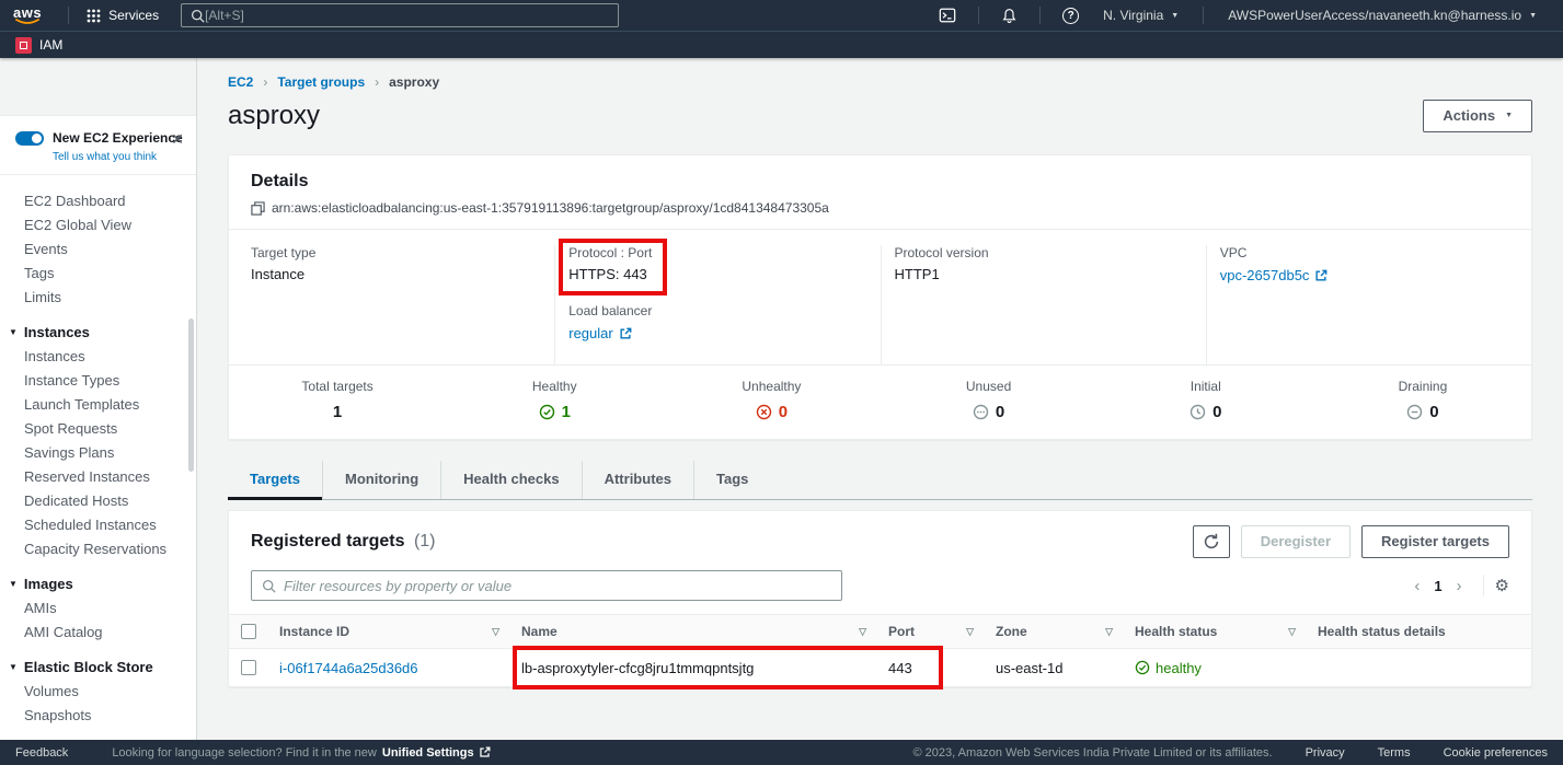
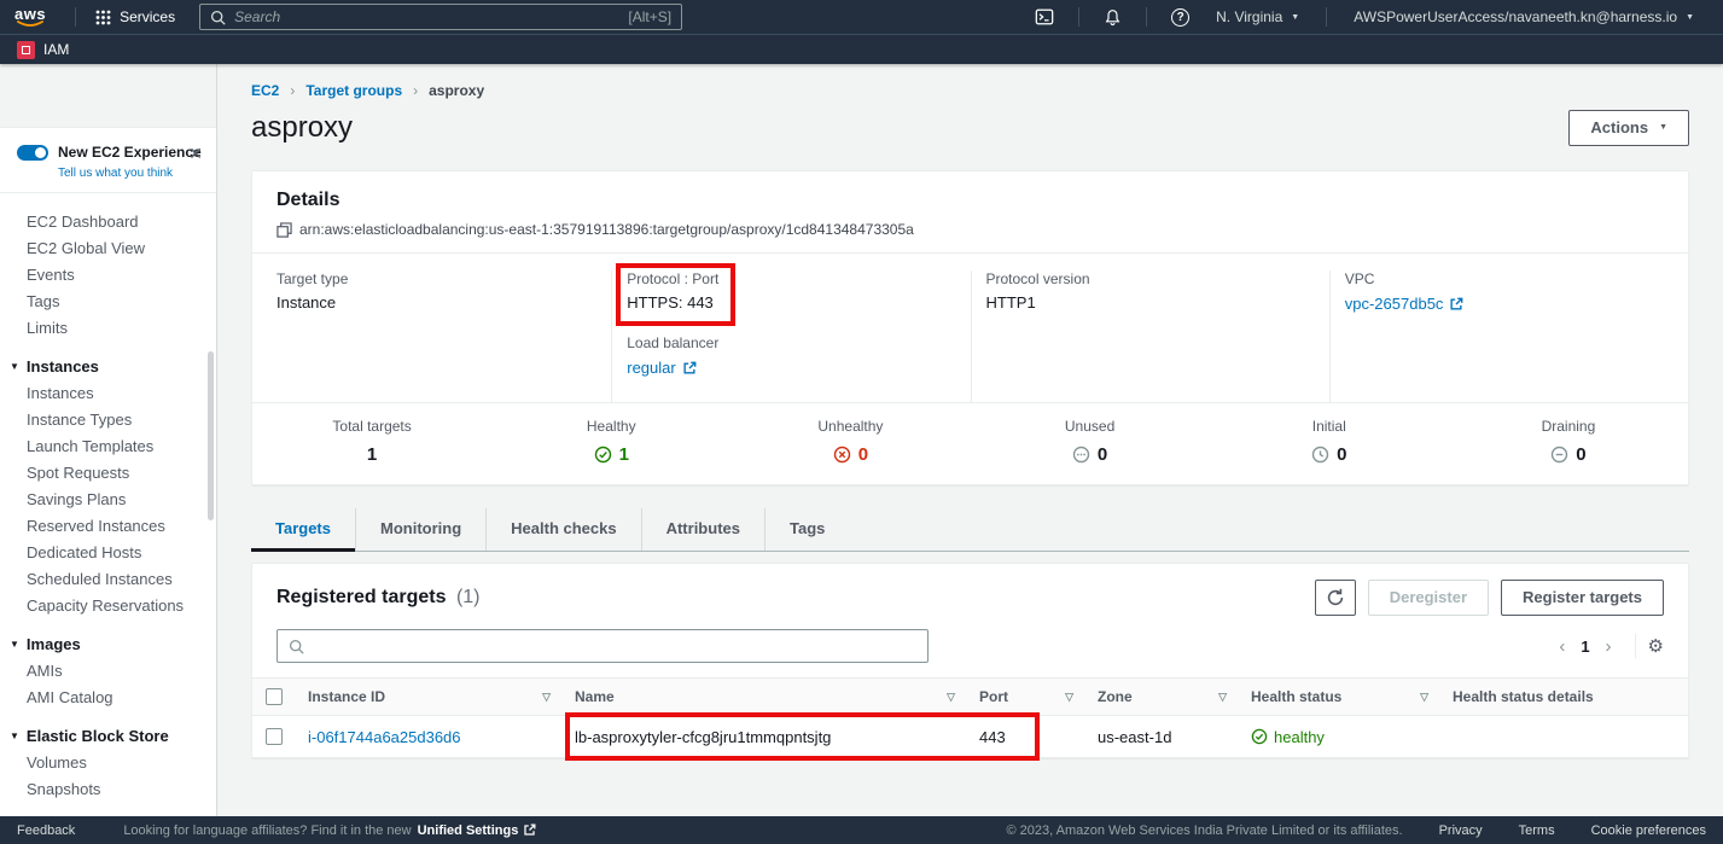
  aws
  Services
+ Search
  [Alt+S]
  ?
  N. Virginia
  AWSPowerUserAccess/navaneeth.kn@harness.io
  IAM
  New EC2 Experience
  Tell us what you think
  ✕
  EC2 Dashboard
  EC2 Global View
  Events
  Tags
  Limits
  ▼
  Instances
  Instances
  Instance Types
  Launch Templates
  Spot Requests
  Savings Plans
  Reserved Instances
  Dedicated Hosts
  Scheduled Instances
  Capacity Reservations
  ▼
  Images
  AMIs
  AMI Catalog
  ▼
  Elastic Block Store
  Volumes
  Snapshots
  EC2
  ›
  Target groups
  ›
  asproxy
  asproxy
  Actions
  Details
  arn:aws:elasticloadbalancing:us-east-1:357919113896:targetgroup/asproxy/1cd841348473305a
  Target type
  Instance
  Protocol : Port
  HTTPS: 443
  Load balancer
  regular
  Protocol version
  HTTP1
  VPC
  vpc-2657db5c
  Total targets
  1
  Healthy
  1
  Unhealthy
  0
  Unused
  0
  Initial
  0
  Draining
  0
  Targets
  Monitoring
  Health checks
  Attributes
  Tags
  Registered targets (1)
  Deregister
  Register targets
- Filter resources by property or value
  ‹
  1
  ›
  ⚙
  Instance ID
  ▽
  Name
  ▽
  Port
  ▽
  Zone
  ▽
  Health status
  ▽
  Health status details
  i-06f1744a6a25d36d6
  lb-asproxytyler-cfcg8jru1tmmqpntsjtg
  443
  us-east-1d
  healthy
  Feedback
- Looking for language selection? Find it in the new
+ Looking for language affiliates? Find it in the new
  Unified Settings
  © 2023, Amazon Web Services India Private Limited or its affiliates.
  Privacy
  Terms
  Cookie preferences
